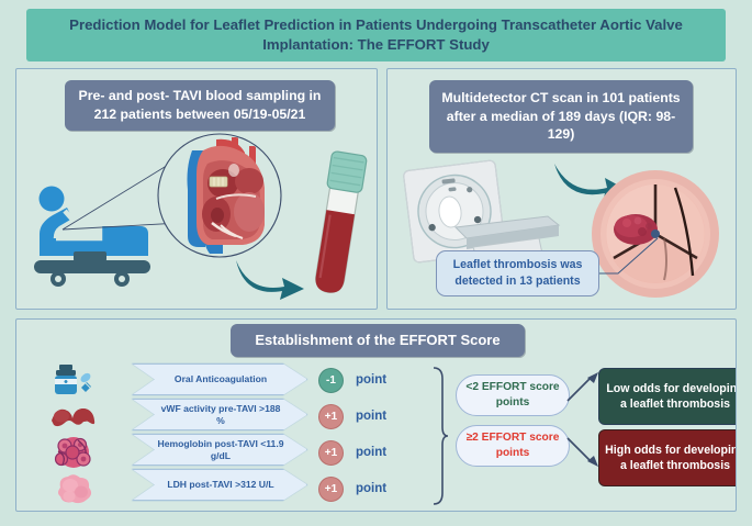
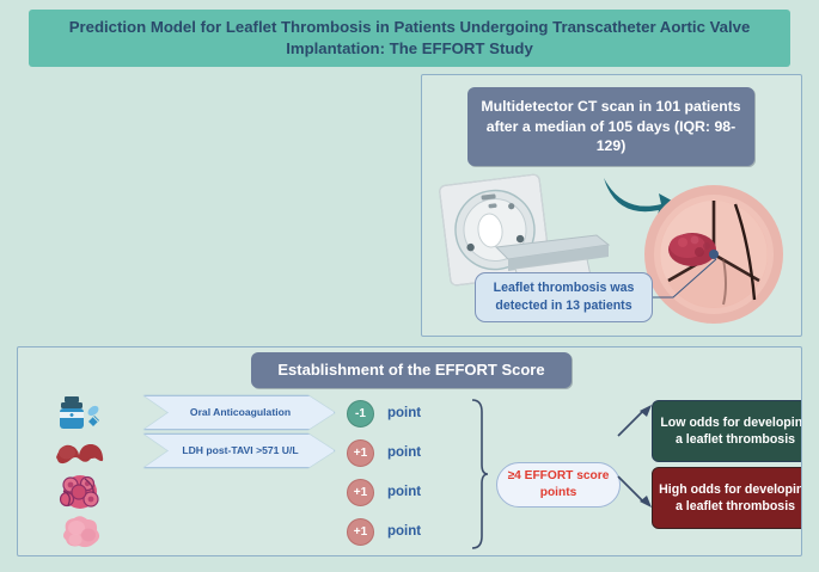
- Prediction Model for Leaflet Prediction in Patients Undergoing Transcatheter Aortic Valve Implantation: The EFFORT Study
+ Prediction Model for Leaflet Thrombosis in Patients Undergoing Transcatheter Aortic Valve Implantation: The EFFORT Study
- Pre- and post- TAVI blood sampling in 212 patients between 05/19-05/21
- Multidetector CT scan in 101 patients after a median of 189 days (IQR: 98-129)
+ Multidetector CT scan in 101 patients after a median of 105 days (IQR: 98-129)
  Leaflet thrombosis was detected in 13 patients
  Establishment of the EFFORT Score
  Oral Anticoagulation
- vWF activity pre-TAVI >188 %
- Hemoglobin post-TAVI <11.9 g/dL
- LDH post-TAVI >312 U/L
+ LDH post-TAVI >571 U/L
  -1
  point
  +1
  point
  +1
  point
  +1
  point
- <2 EFFORT score points
- ≥2 EFFORT score points
+ ≥4 EFFORT score points
  Low odds for developin a leaflet thrombosis
  High odds for developin a leaflet thrombosis
